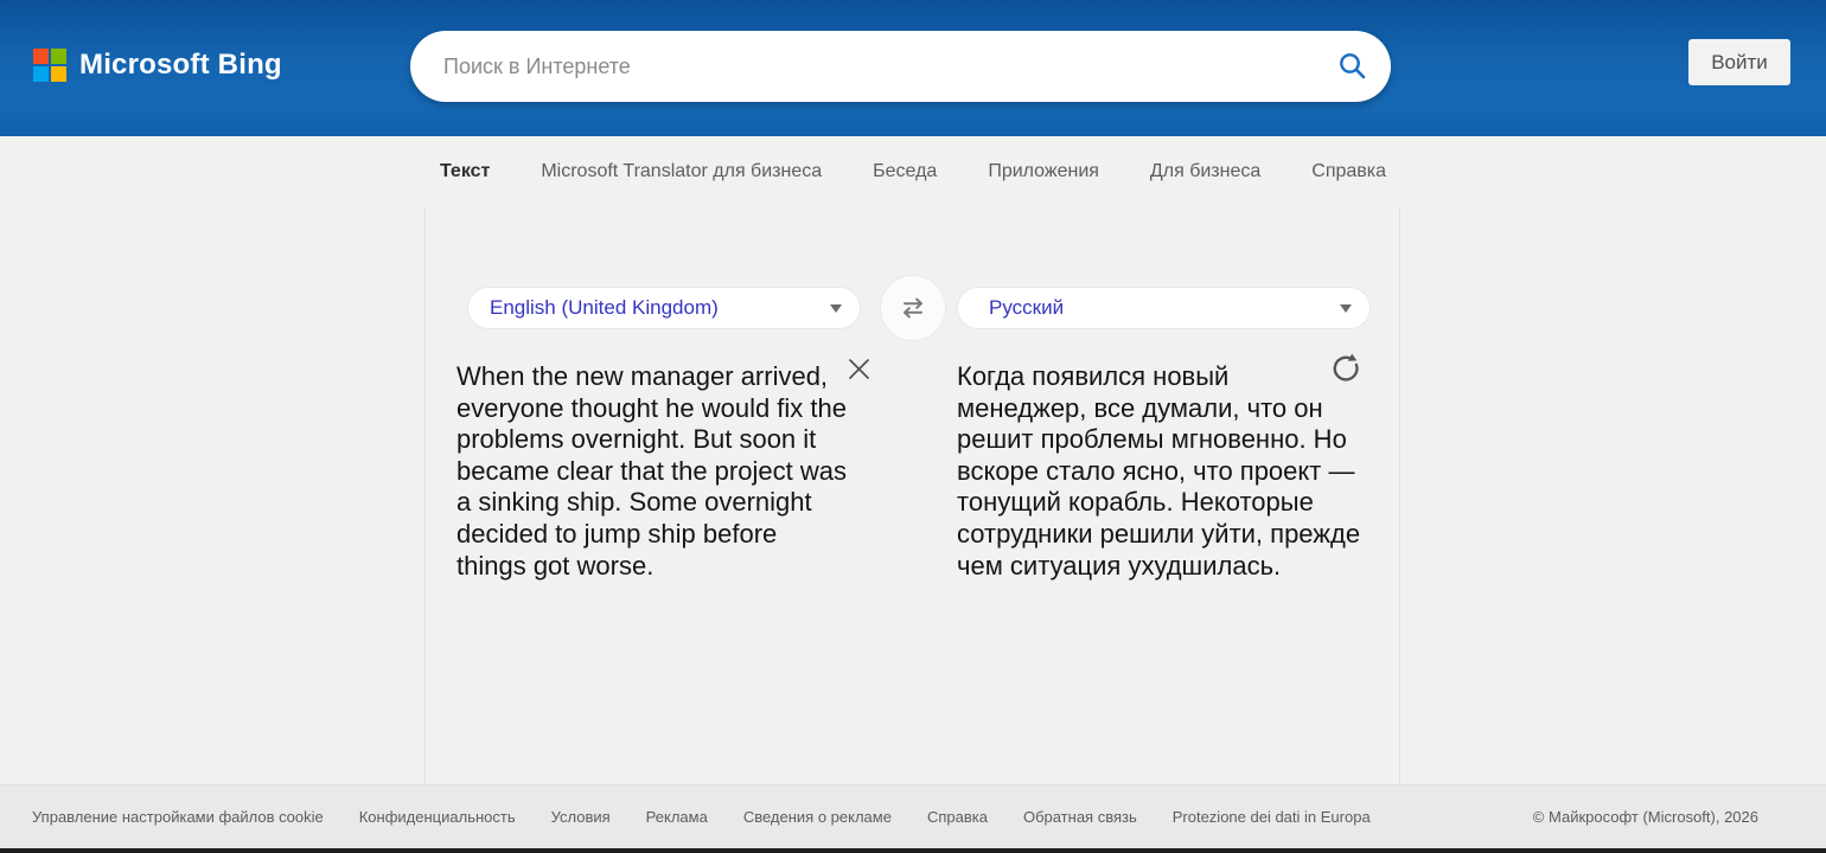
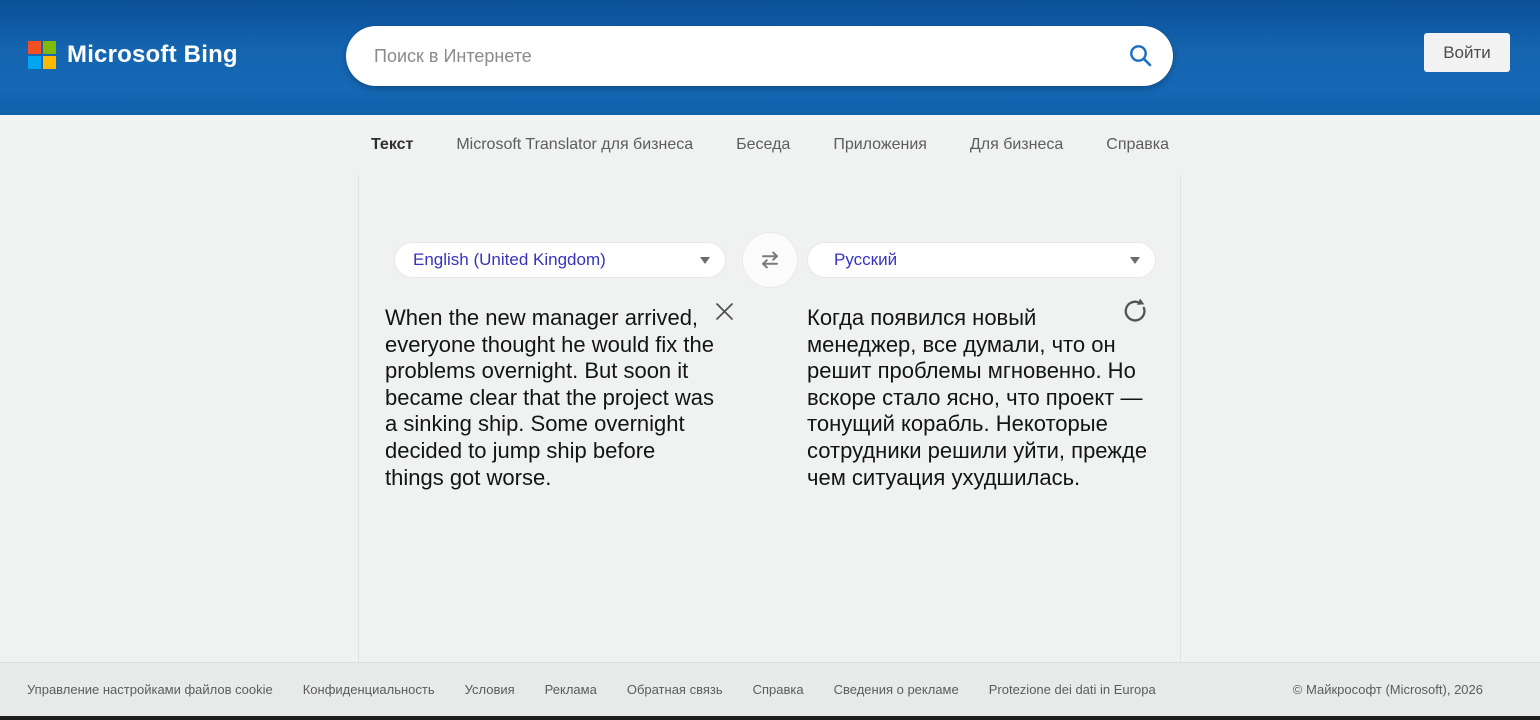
  Microsoft Bing
  Поиск в Интернете
  Войти
  Текст
  Microsoft Translator для бизнеса
  Беседа
  Приложения
  Для бизнеса
  Справка
  English (United Kingdom)
  Русский
  When the new manager arrived, everyone thought he would fix the problems overnight. But soon it became clear that the project was a sinking ship. Some overnight decided to jump ship before things got worse.
  Когда появился новый менеджер, все думали, что он решит проблемы мгновенно. Но вскоре стало ясно, что проект — тонущий корабль. Некоторые сотрудники решили уйти, прежде чем ситуация ухудшилась.
  Управление настройками файлов cookie
  Конфиденциальность
  Условия
  Реклама
- Сведения о рекламе
+ Обратная связь
  Справка
- Обратная связь
+ Сведения о рекламе
  Protezione dei dati in Europa
  © Майкрософт (Microsoft), 2026
